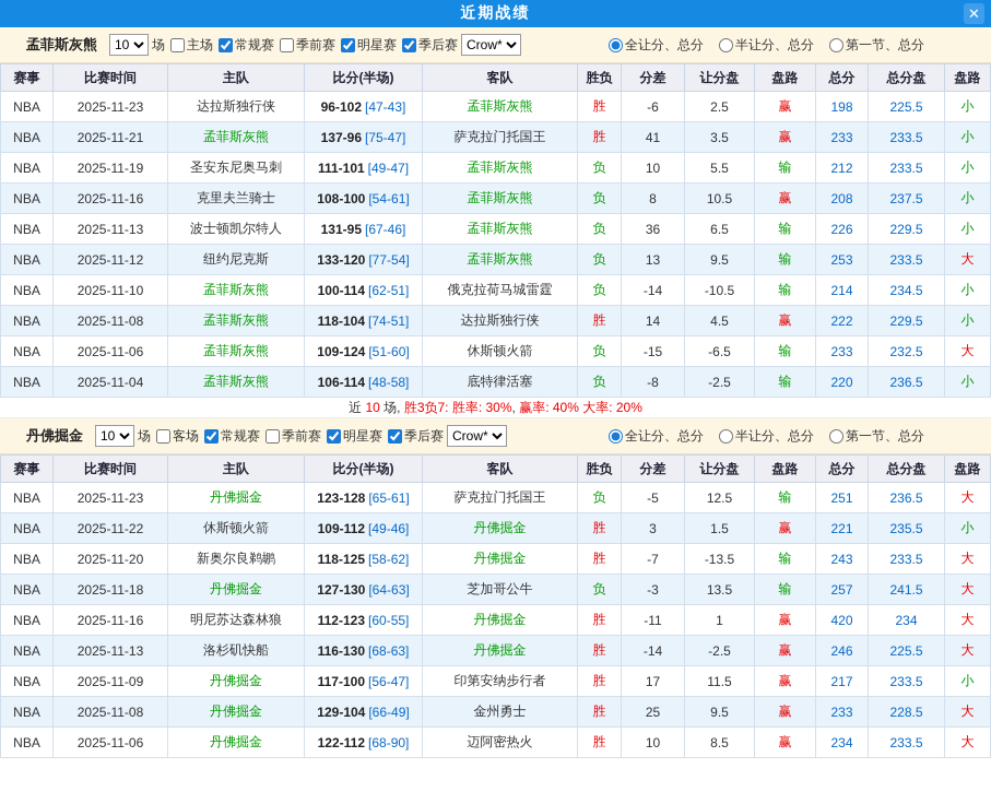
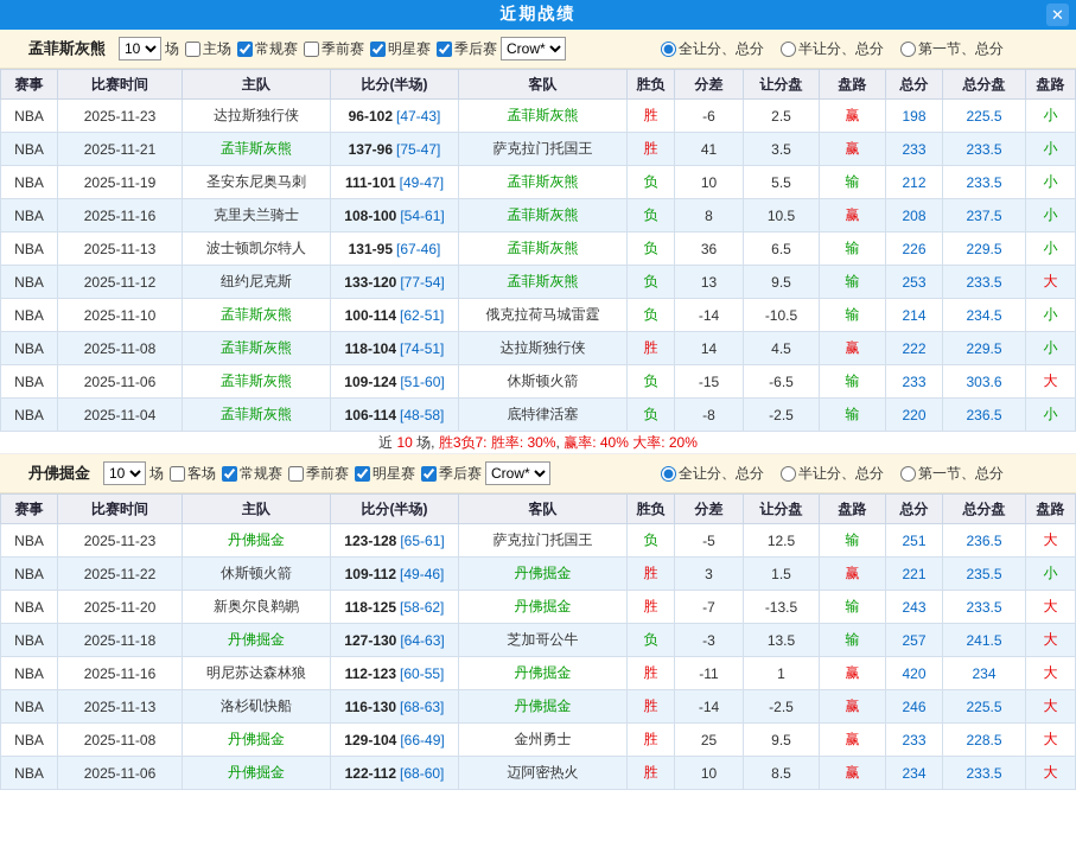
  近期战绩
  ✕
  孟菲斯灰熊
  10
  场
  主场
  常规赛
  季前赛
  明星赛
  季后赛
  Crow*
  全让分、总分
  半让分、总分
  第一节、总分
  赛事	比赛时间	主队	比分(半场)	客队	胜负	分差	让分盘	盘路	总分	总分盘	盘路
  NBA	2025-11-23	达拉斯独行侠	96-102 [47-43]	孟菲斯灰熊	胜	-6	2.5	赢	198	225.5	小
  NBA	2025-11-21	孟菲斯灰熊	137-96 [75-47]	萨克拉门托国王	胜	41	3.5	赢	233	233.5	小
  NBA	2025-11-19	圣安东尼奥马刺	111-101 [49-47]	孟菲斯灰熊	负	10	5.5	输	212	233.5	小
  NBA	2025-11-16	克里夫兰骑士	108-100 [54-61]	孟菲斯灰熊	负	8	10.5	赢	208	237.5	小
  NBA	2025-11-13	波士顿凯尔特人	131-95 [67-46]	孟菲斯灰熊	负	36	6.5	输	226	229.5	小
  NBA	2025-11-12	纽约尼克斯	133-120 [77-54]	孟菲斯灰熊	负	13	9.5	输	253	233.5	大
  NBA	2025-11-10	孟菲斯灰熊	100-114 [62-51]	俄克拉荷马城雷霆	负	-14	-10.5	输	214	234.5	小
  NBA	2025-11-08	孟菲斯灰熊	118-104 [74-51]	达拉斯独行侠	胜	14	4.5	赢	222	229.5	小
- NBA	2025-11-06	孟菲斯灰熊	109-124 [51-60]	休斯顿火箭	负	-15	-6.5	输	233	232.5	大
+ NBA	2025-11-06	孟菲斯灰熊	109-124 [51-60]	休斯顿火箭	负	-15	-6.5	输	233	303.6	大
  NBA	2025-11-04	孟菲斯灰熊	106-114 [48-58]	底特律活塞	负	-8	-2.5	输	220	236.5	小
  近
  10
  场,
  胜3负7: 胜率: 30%
  ,
  赢率: 40%
  大率: 20%
  丹佛掘金
  10
  场
  客场
  常规赛
  季前赛
  明星赛
  季后赛
  Crow*
  全让分、总分
  半让分、总分
  第一节、总分
  赛事	比赛时间	主队	比分(半场)	客队	胜负	分差	让分盘	盘路	总分	总分盘	盘路
  NBA	2025-11-23	丹佛掘金	123-128 [65-61]	萨克拉门托国王	负	-5	12.5	输	251	236.5	大
  NBA	2025-11-22	休斯顿火箭	109-112 [49-46]	丹佛掘金	胜	3	1.5	赢	221	235.5	小
  NBA	2025-11-20	新奥尔良鹈鹕	118-125 [58-62]	丹佛掘金	胜	-7	-13.5	输	243	233.5	大
  NBA	2025-11-18	丹佛掘金	127-130 [64-63]	芝加哥公牛	负	-3	13.5	输	257	241.5	大
  NBA	2025-11-16	明尼苏达森林狼	112-123 [60-55]	丹佛掘金	胜	-11	1	赢	420	234	大
  NBA	2025-11-13	洛杉矶快船	116-130 [68-63]	丹佛掘金	胜	-14	-2.5	赢	246	225.5	大
- NBA	2025-11-09	丹佛掘金	117-100 [56-47]	印第安纳步行者	胜	17	11.5	赢	217	233.5	小
  NBA	2025-11-08	丹佛掘金	129-104 [66-49]	金州勇士	胜	25	9.5	赢	233	228.5	大
- NBA	2025-11-06	丹佛掘金	122-112 [68-90]	迈阿密热火	胜	10	8.5	赢	234	233.5	大
+ NBA	2025-11-06	丹佛掘金	122-112 [68-60]	迈阿密热火	胜	10	8.5	赢	234	233.5	大
